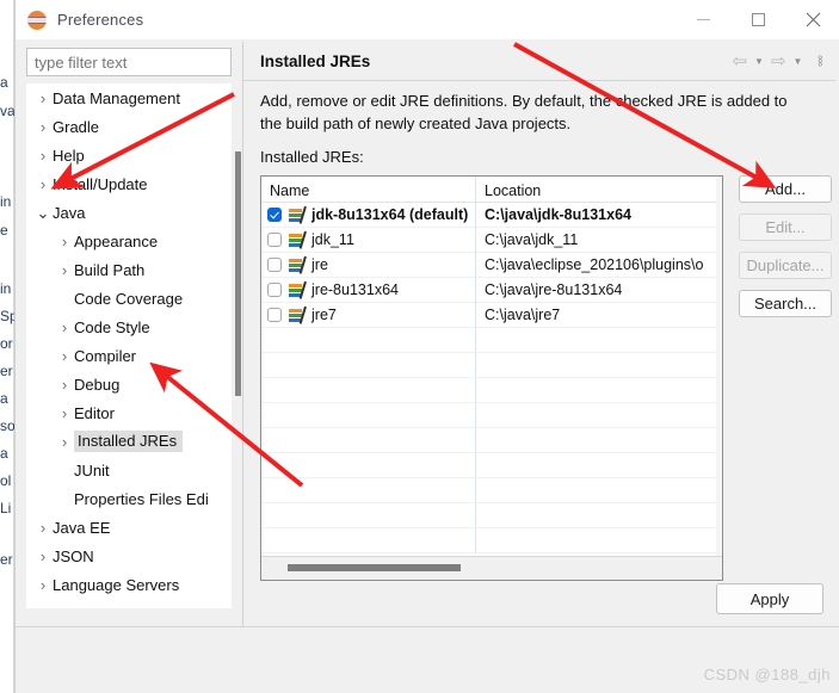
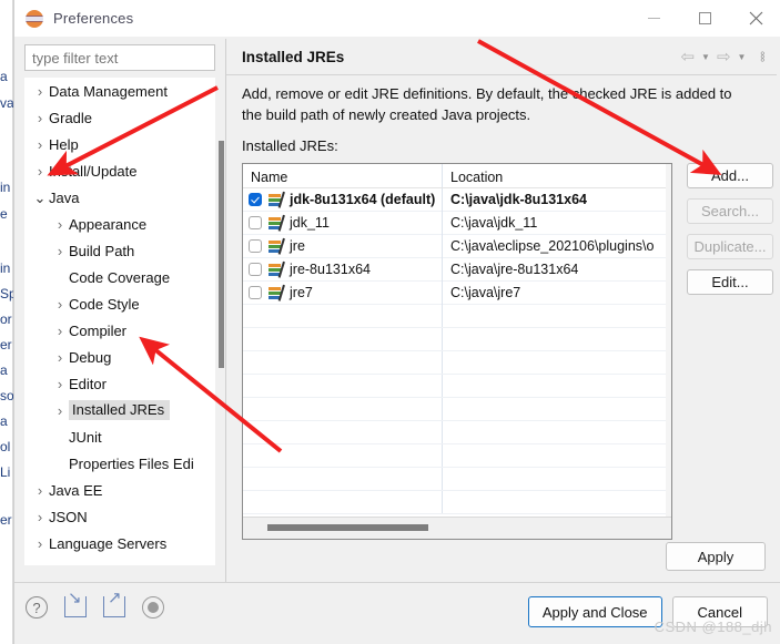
  a
  va
  in
  e
  in
  or
  er
  a
  so
  a
  ol
  Li
  er
  Preferences
  type filter text
  ›
  Data Management
  ›
  Gradle
  ›
  Help
  ›
  Install/Update
  ⌄
  Java
  ›
  Appearance
  ›
  Build Path
  Code Coverage
  ›
  Code Style
  ›
  Compiler
  ›
  Debug
  ›
  Editor
  ›
  Installed JREs
  JUnit
  Properties Files Edi
  ›
  Java EE
  ›
  JSON
  ›
  Language Servers
  Installed JREs
  ⇦
  ▼
  ⇨
  ▼
  ⚬
  ⚬
  Add, remove or edit JRE definitions. By default, thehecked JRE is added to the build path of newly created Java projects.
  Installed JREs:
  Name
  Location
  jdk-8u131x64 (default)
  C:\java\jdk-8u131x64
  jdk_11
  C:\java\jdk_11
  jre
  C:\java\eclipse_202106\plugins\o
  jre-8u131x64
  C:\java\jre-8u131x64
  jre7
  C:\java\jre7
  Add...
- Edit...
+ Search...
  Duplicate...
- Search...
+ Edit...
  Apply
+ ?
+ Apply and Close
+ Cancel
  CSDN @188_djh
